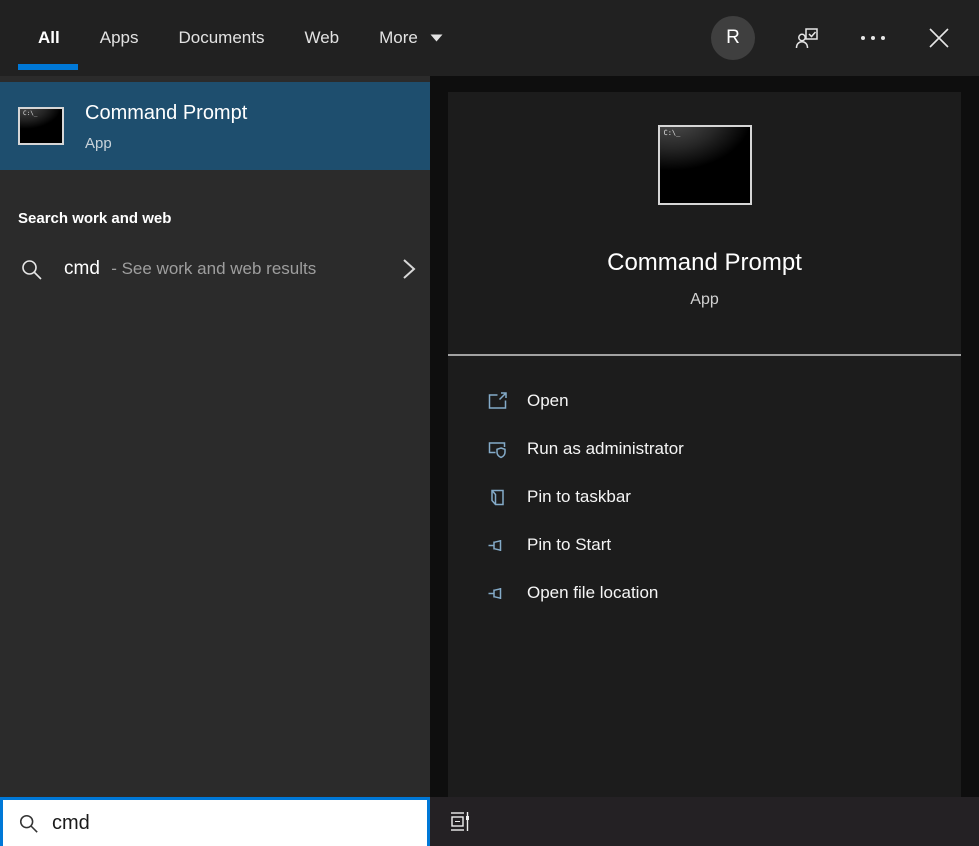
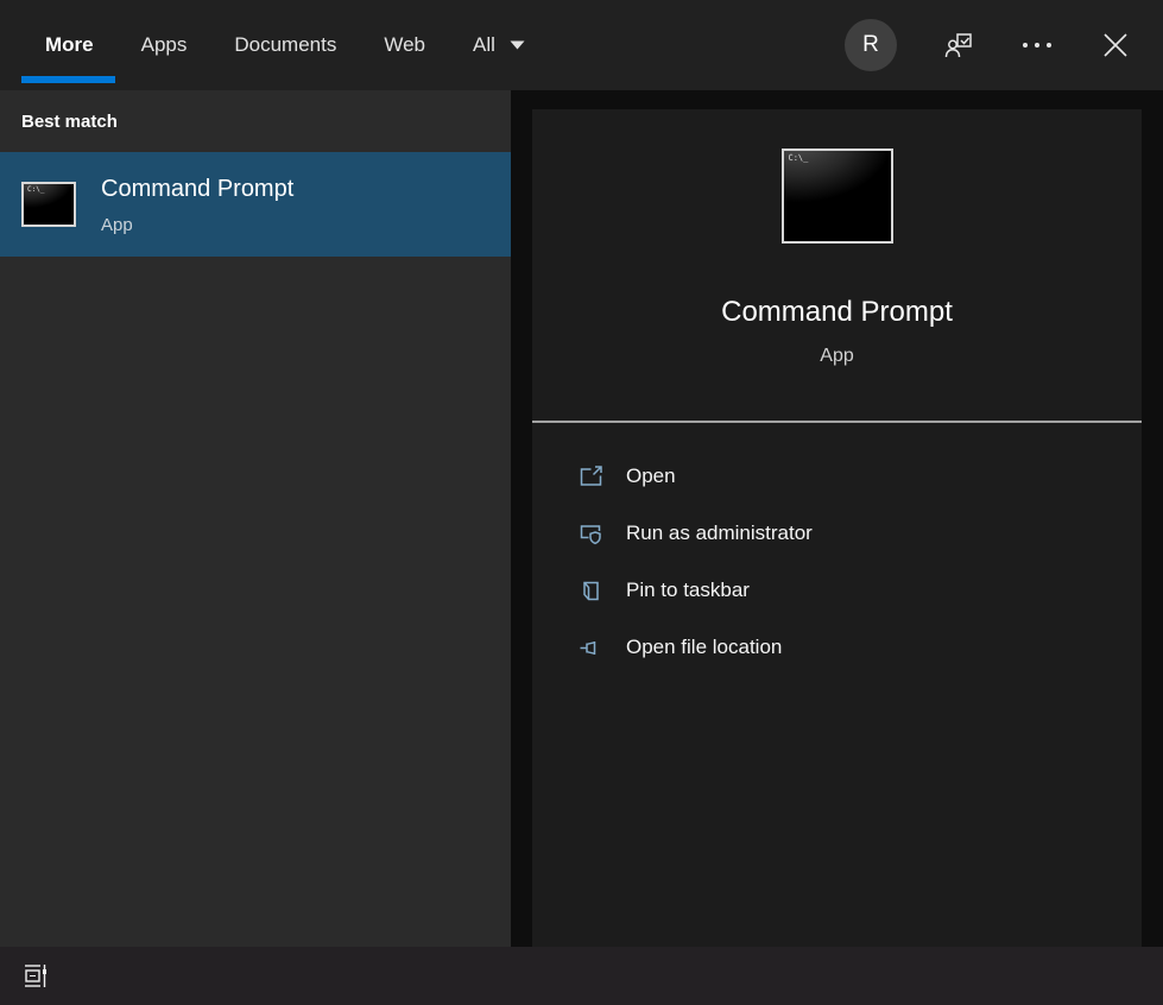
- All
+ More
  Apps
  Documents
  Web
- More
+ All
  R
+ Best match
  Command Prompt
  App
- Search work and web
- cmd - See work and web results
  C:\_
  Command Prompt
  App
  Open
  Run as administrator
  Pin to taskbar
- Pin to Start
  Open file location
- cmd
